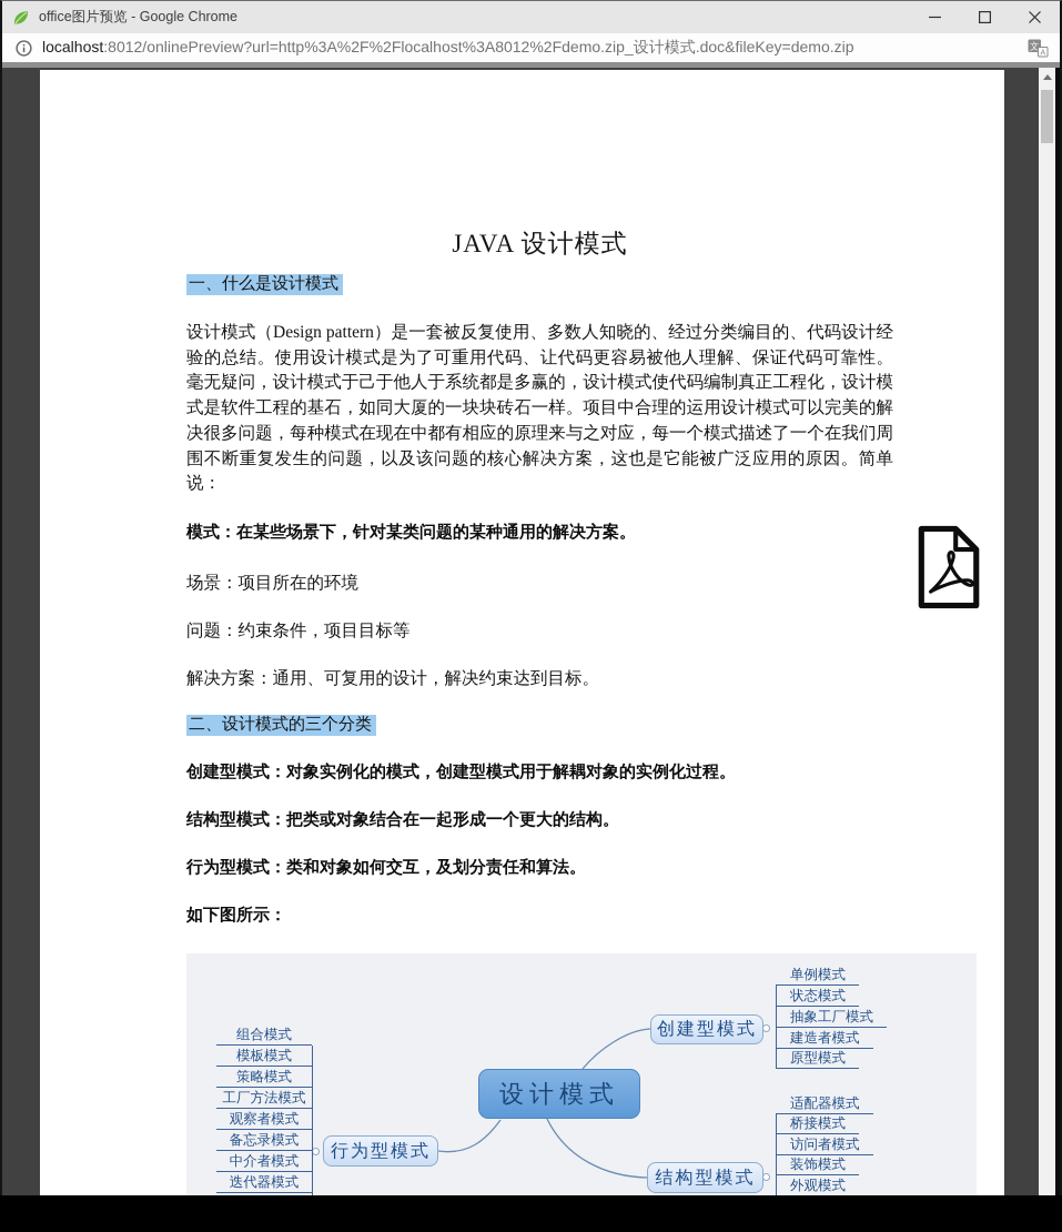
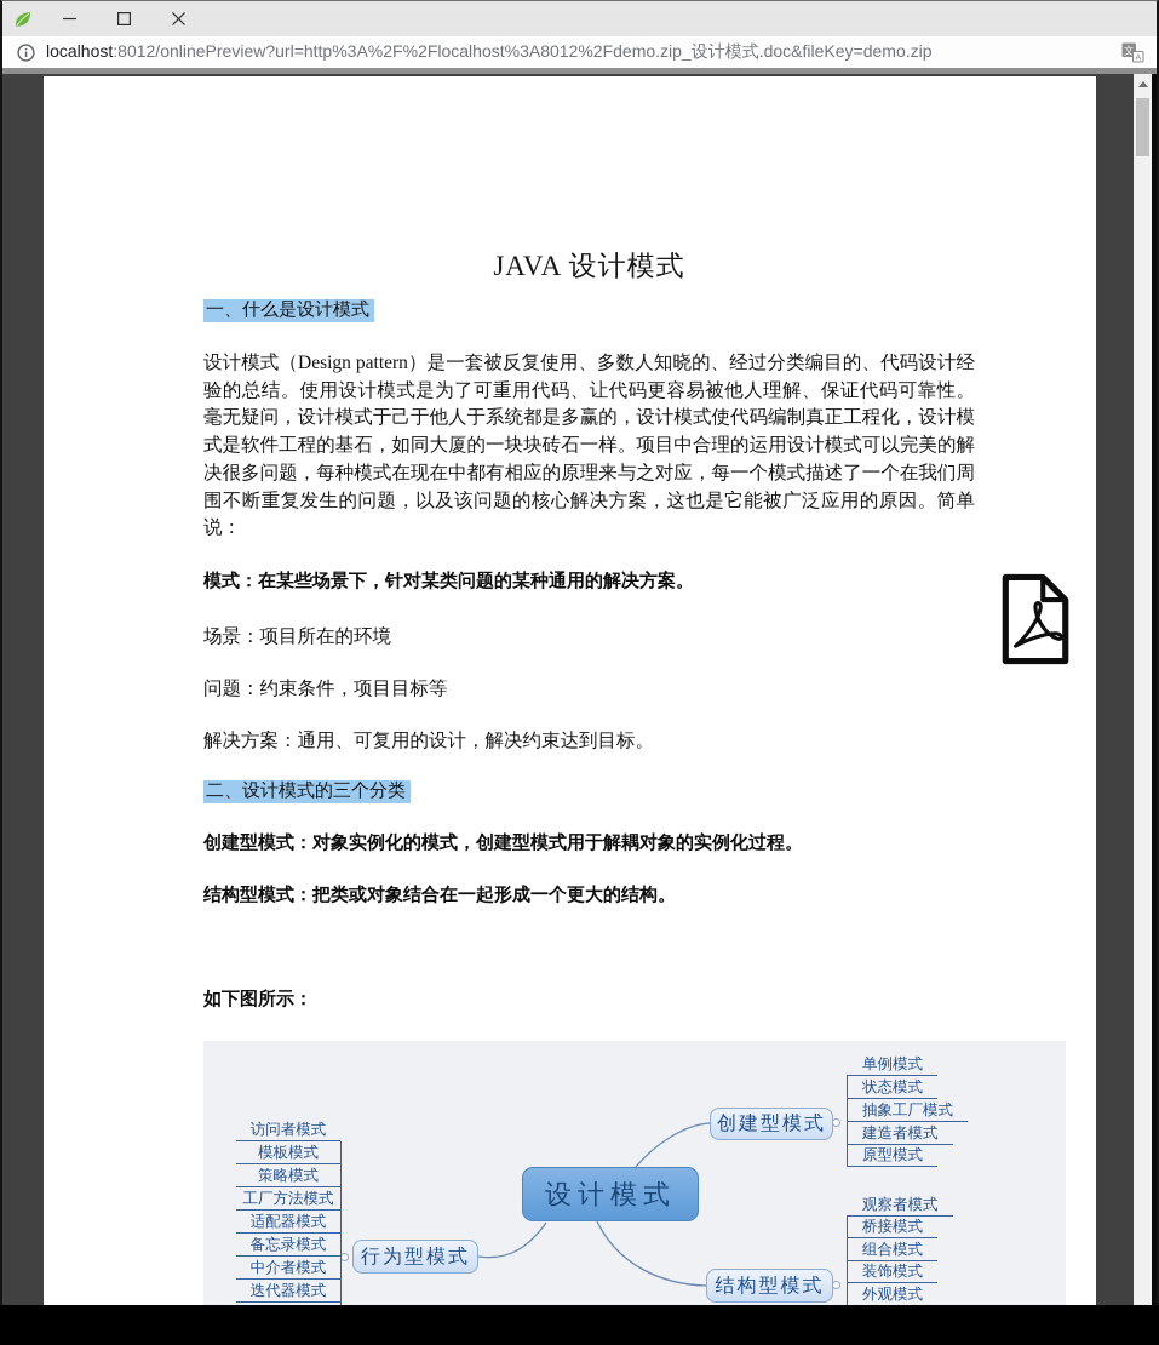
- office图片预览 - Google Chrome
  localhost:8012/onlinePreview?url=http%3A%2F%2Flocalhost%3A8012%2Fdemo.zip_设计模式.doc&fileKey=demo.zip
  文
  JAVA 设计模式
  一、什么是设计模式
  设计模式（Design pattern）是一套被反复使用、多数人知晓的、经过分类编目的、代码设计经验的总结。使用设计模式是为了可重用代码、让代码更容易被他人理解、保证代码可靠性。 毫无疑问，设计模式于己于他人于系统都是多赢的，设计模式使代码编制真正工程化，设计模式是软件工程的基石，如同大厦的一块块砖石一样。项目中合理的运用设计模式可以完美的解决很多问题，每种模式在现在中都有相应的原理来与之对应，每一个模式描述了一个在我们周围不断重复发生的问题，以及该问题的核心解决方案，这也是它能被广泛应用的原因。简单说：
  模式：在某些场景下，针对某类问题的某种通用的解决方案。
  场景：项目所在的环境
  问题：约束条件，项目目标等
  解决方案：通用、可复用的设计，解决约束达到目标。
  二、设计模式的三个分类
  创建型模式：对象实例化的模式，创建型模式用于解耦对象的实例化过程。
  结构型模式：把类或对象结合在一起形成一个更大的结构。
- 行为型模式：类和对象如何交互，及划分责任和算法。
  如下图所示：
  设计模式
  创建型模式
  结构型模式
  行为型模式
- 组合模式
+ 访问者模式
  模板模式
  策略模式
  工厂方法模式
- 观察者模式
+ 适配器模式
  备忘录模式
  中介者模式
  迭代器模式
  单例模式
  状态模式
  抽象工厂模式
  建造者模式
  原型模式
- 适配器模式
+ 观察者模式
  桥接模式
- 访问者模式
+ 组合模式
  装饰模式
  外观模式
